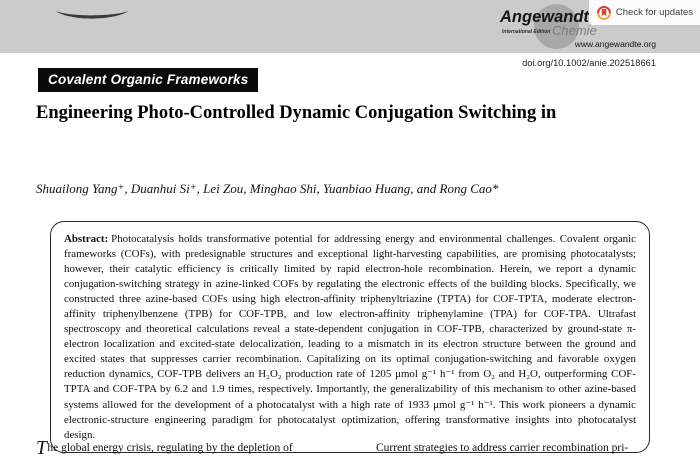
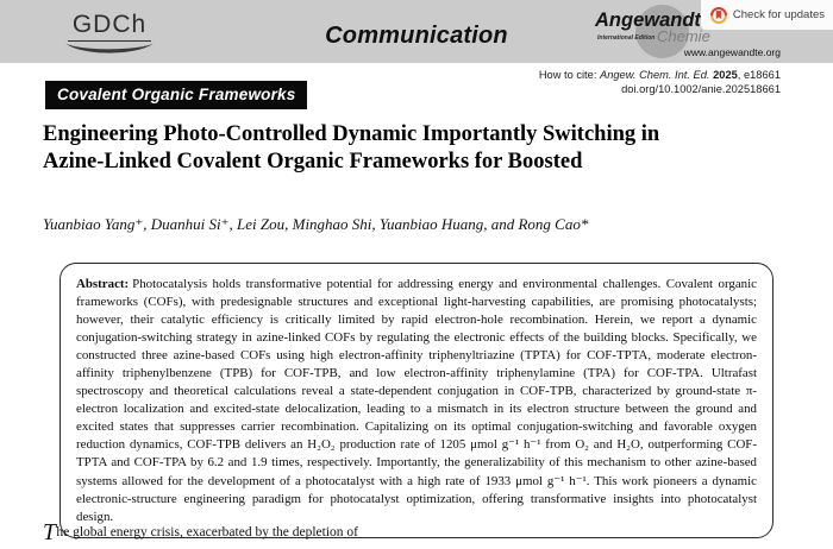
+ GDCh
+ Communication
  Angewandt
  Chemie
  www.angewandte.org
  Check for updates
+ How to cite: Angew. Chem. Int. Ed. 2025, e18661
  doi.org/10.1002/anie.202518661
  Covalent Organic Frameworks
- Engineering Photo-Controlled Dynamic Conjugation Switching in
+ Engineering Photo-Controlled Dynamic Importantly Switching in
+ Azine-Linked Covalent Organic Frameworks for Boosted
- Shuailong Yang⁺, Duanhui Si⁺, Lei Zou, Minghao Shi, Yuanbiao Huang, and Rong Cao*
+ Yuanbiao Yang⁺, Duanhui Si⁺, Lei Zou, Minghao Shi, Yuanbiao Huang, and Rong Cao*
  Abstract: Photocatalysis holds transformative potential for addressing energy and environmental challenges. Covalent organic frameworks (COFs), with predesignable structures and exceptional light-harvesting capabilities, are promising photocatalysts; however, their catalytic efficiency is critically limited by rapid electron-hole recombination. Herein, we report a dynamic conjugation-switching strategy in azine-linked COFs by regulating the electronic effects of the building blocks. Specifically, we constructed three azine-based COFs using high electron-affinity triphenyltriazine (TPTA) for COF-TPTA, moderate electron-affinity triphenylbenzene (TPB) for COF-TPB, and low electron-affinity triphenylamine (TPA) for COF-TPA. Ultrafast spectroscopy and theoretical calculations reveal a state-dependent conjugation in COF-TPB, characterized by ground-state π-electron localization and excited-state delocalization, leading to a mismatch in its electron structure between the ground and excited states that suppresses carrier recombination. Capitalizing on its optimal conjugation-switching and favorable oxygen reduction dynamics, COF-TPB delivers an H₂O₂ production rate of 1205 μmol g⁻¹ h⁻¹ from O₂ and H₂O, outperforming COF-TPTA and COF-TPA by 6.2 and 1.9 times, respectively. Importantly, the generalizability of this mechanism to other azine-based systems allowed for the development of a photocatalyst with a high rate of 1933 μmol g⁻¹ h⁻¹. This work pioneers a dynamic electronic-structure engineering paradigm for photocatalyst optimization, offering transformative insights into photocatalyst design.
- The global energy crisis, regulating by the depletion of
+ The global energy crisis, exacerbated by the depletion of
- Current strategies to address carrier recombination pri-
